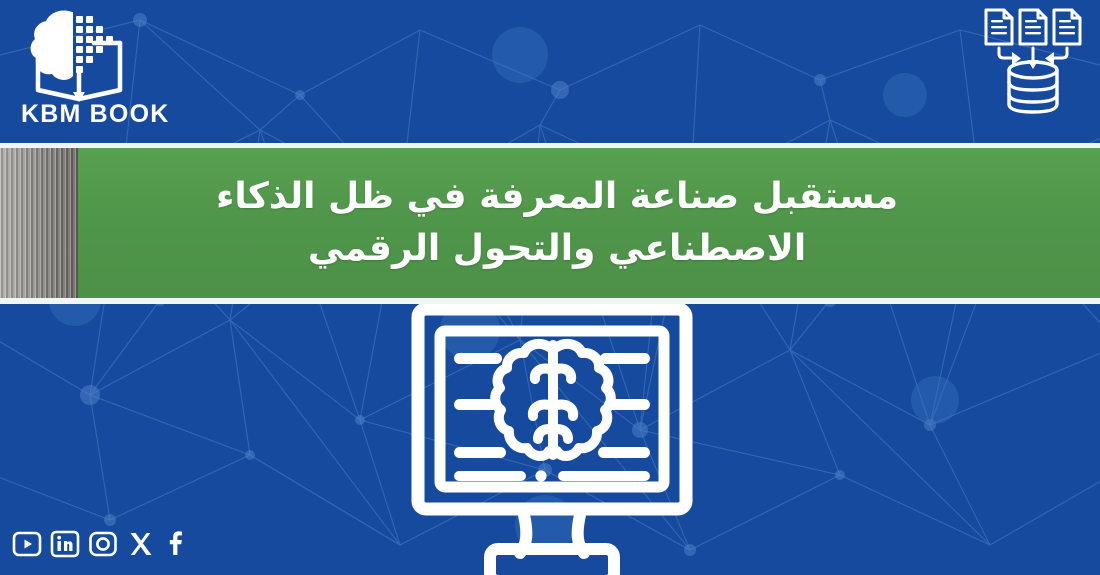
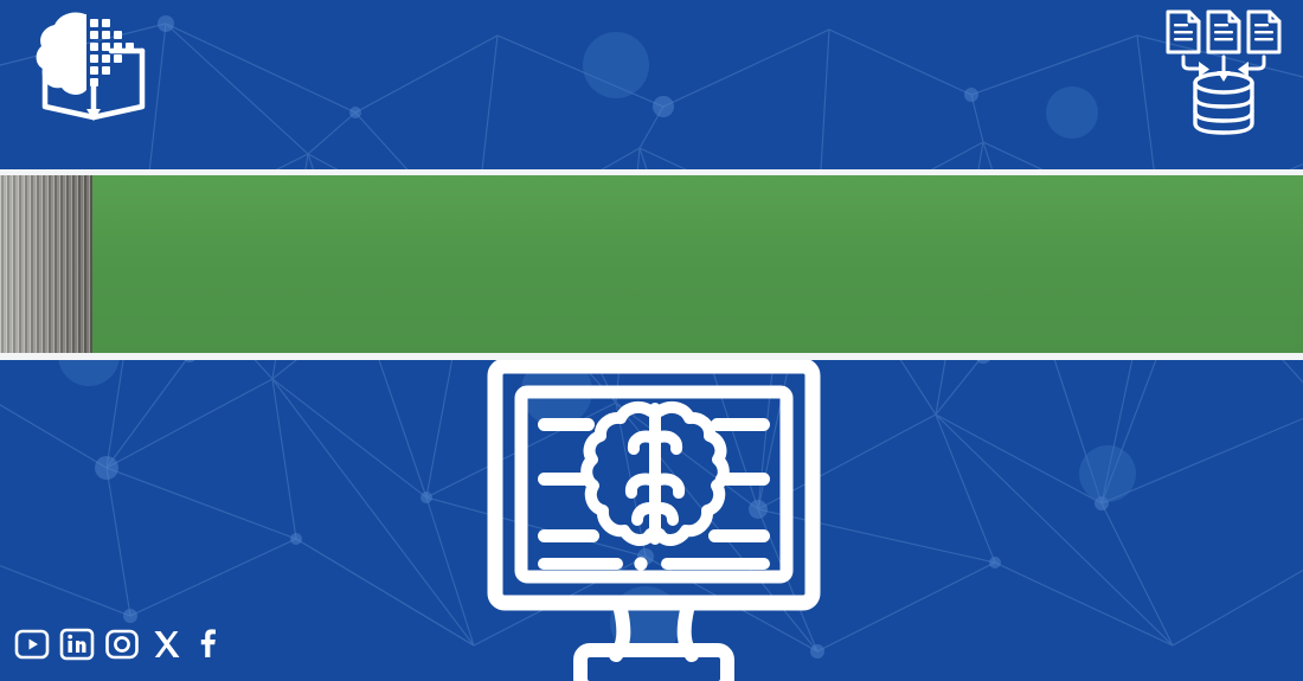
- KBM BOOK
- مستقبل صناعة المعرفة في ظل الذكاء
- الاصطناعي والتحول الرقمي
